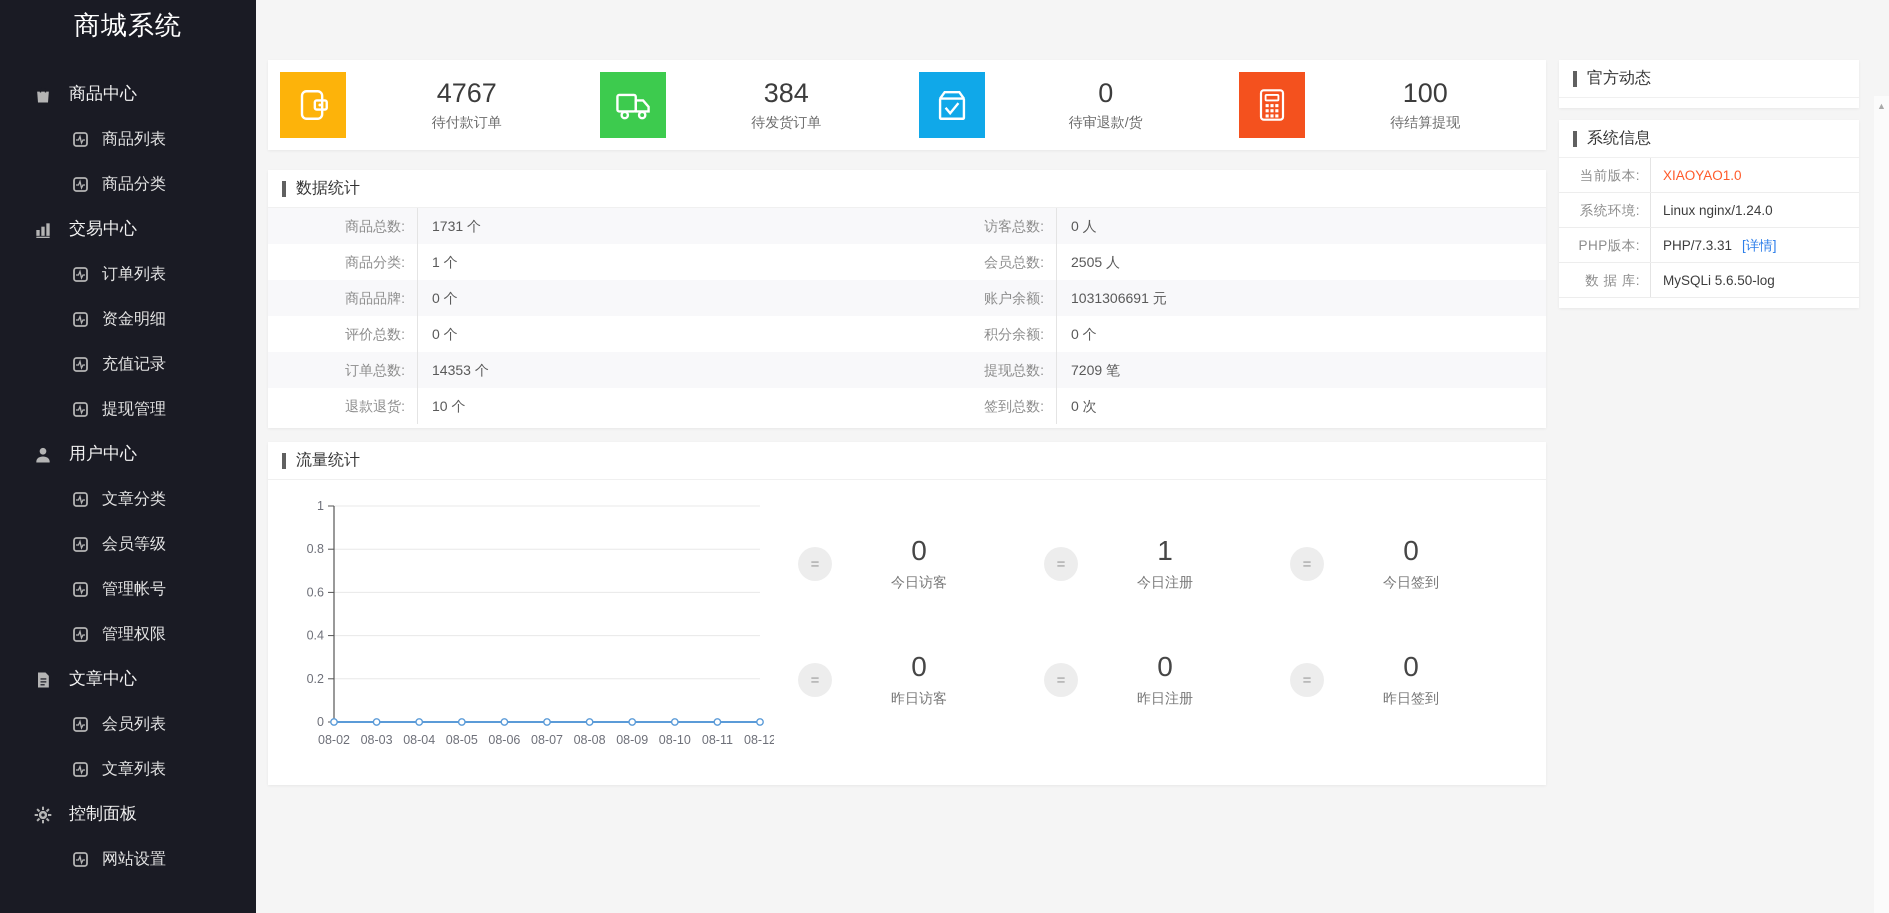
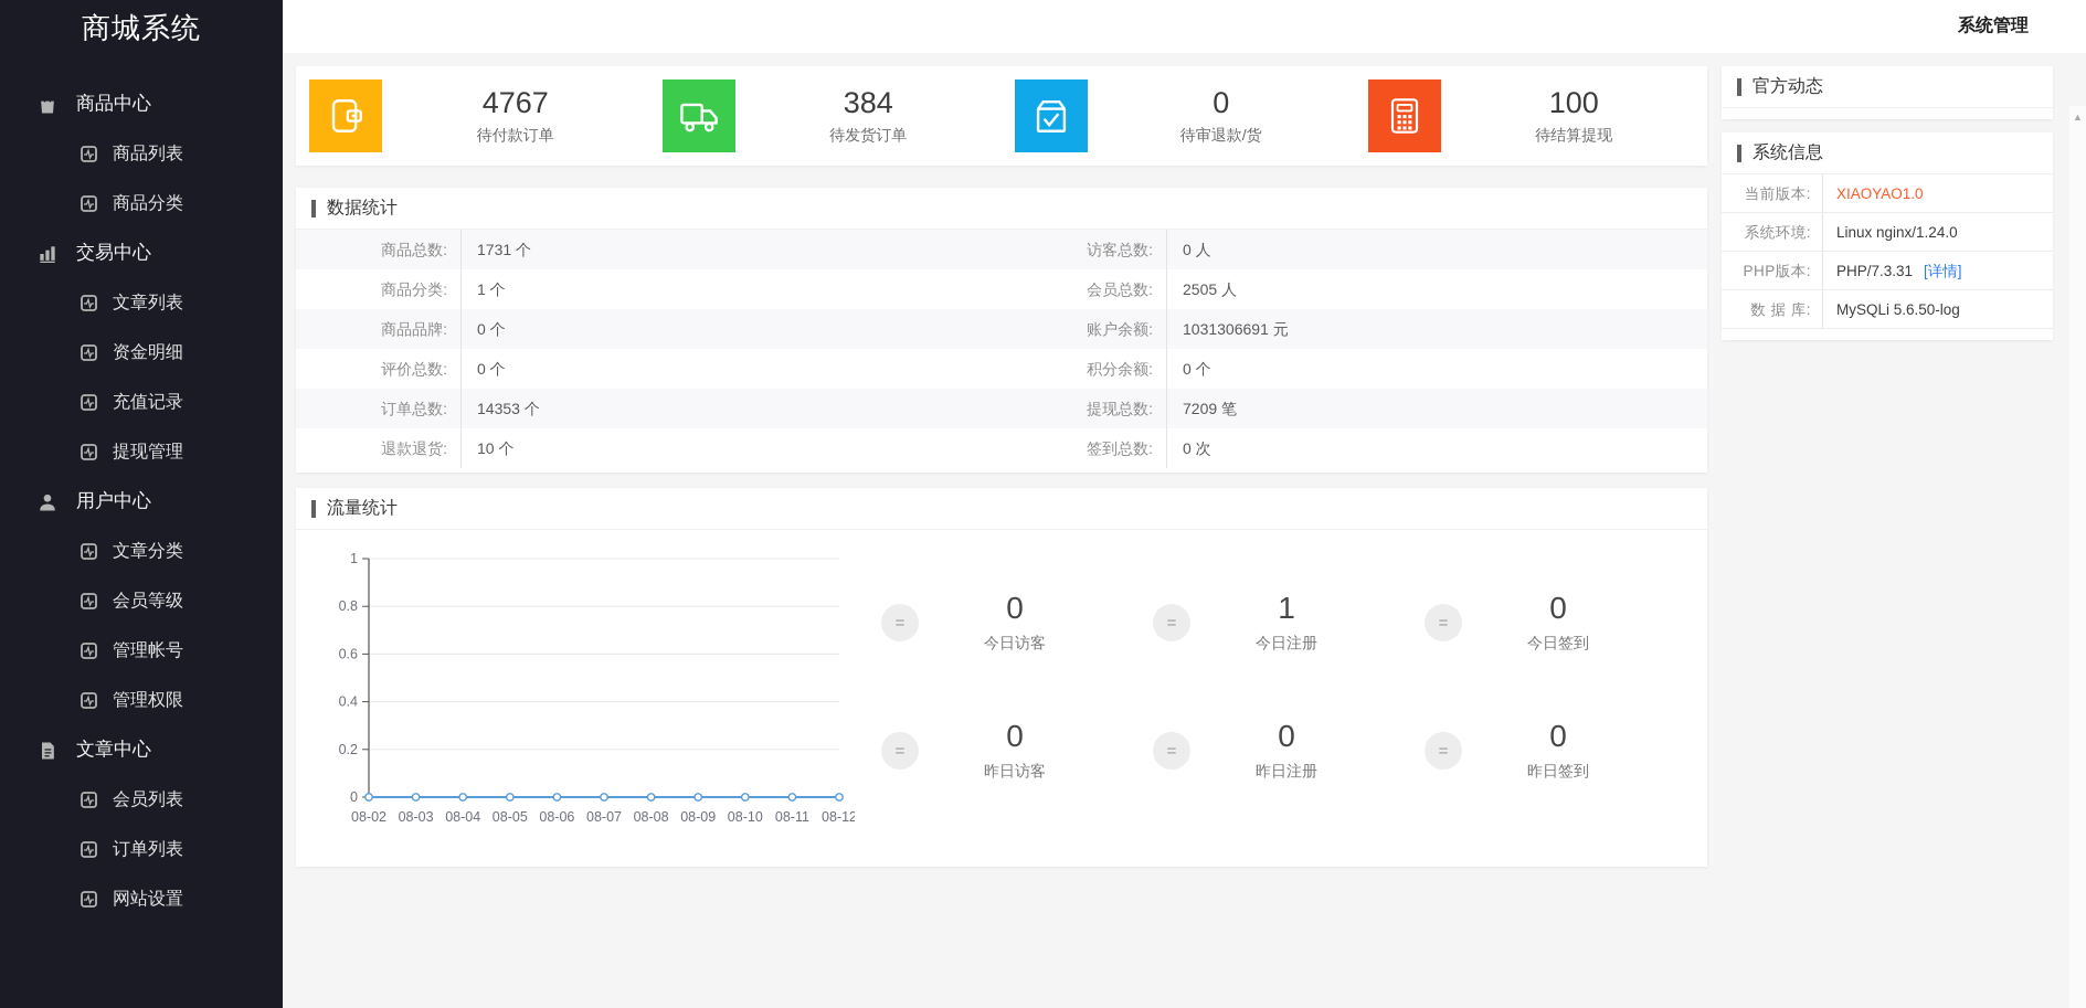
  商城系统
  商品中心
  商品列表
  商品分类
  交易中心
- 订单列表
+ 文章列表
  资金明细
  充值记录
  提现管理
  用户中心
  文章分类
  会员等级
  管理帐号
  管理权限
  文章中心
  会员列表
- 文章列表
+ 订单列表
- 控制面板
  网站设置
+ 系统管理
  4767
  待付款订单
  384
  待发货订单
  0
  待审退款/货
  100
  待结算提现
  数据统计
  商品总数:
  1731 个
  访客总数:
  0 人
  商品分类:
  1 个
  会员总数:
  2505 人
  商品品牌:
  0 个
  账户余额:
  1031306691 元
  评价总数:
  0 个
  积分余额:
  0 个
  订单总数:
  14353 个
  提现总数:
  7209 笔
  退款退货:
  10 个
  签到总数:
  0 次
  流量统计
  0
  0.2
  0.4
  0.6
  0.8
  1
  08-02
  08-03
  08-04
  08-05
  08-06
  08-07
  08-08
  08-09
  08-10
  08-11
  08-12
  =
  0
  今日访客
  =
  1
  今日注册
  =
  0
  今日签到
  =
  0
  昨日访客
  =
  0
  昨日注册
  =
  0
  昨日签到
  官方动态
  系统信息
  当前版本:
  XIAOYAO1.0
  系统环境:
  Linux nginx/1.24.0
  PHP版本:
  PHP/7.3.31
  [详情]
  数 据 库:
  MySQLi 5.6.50-log
  ▲
